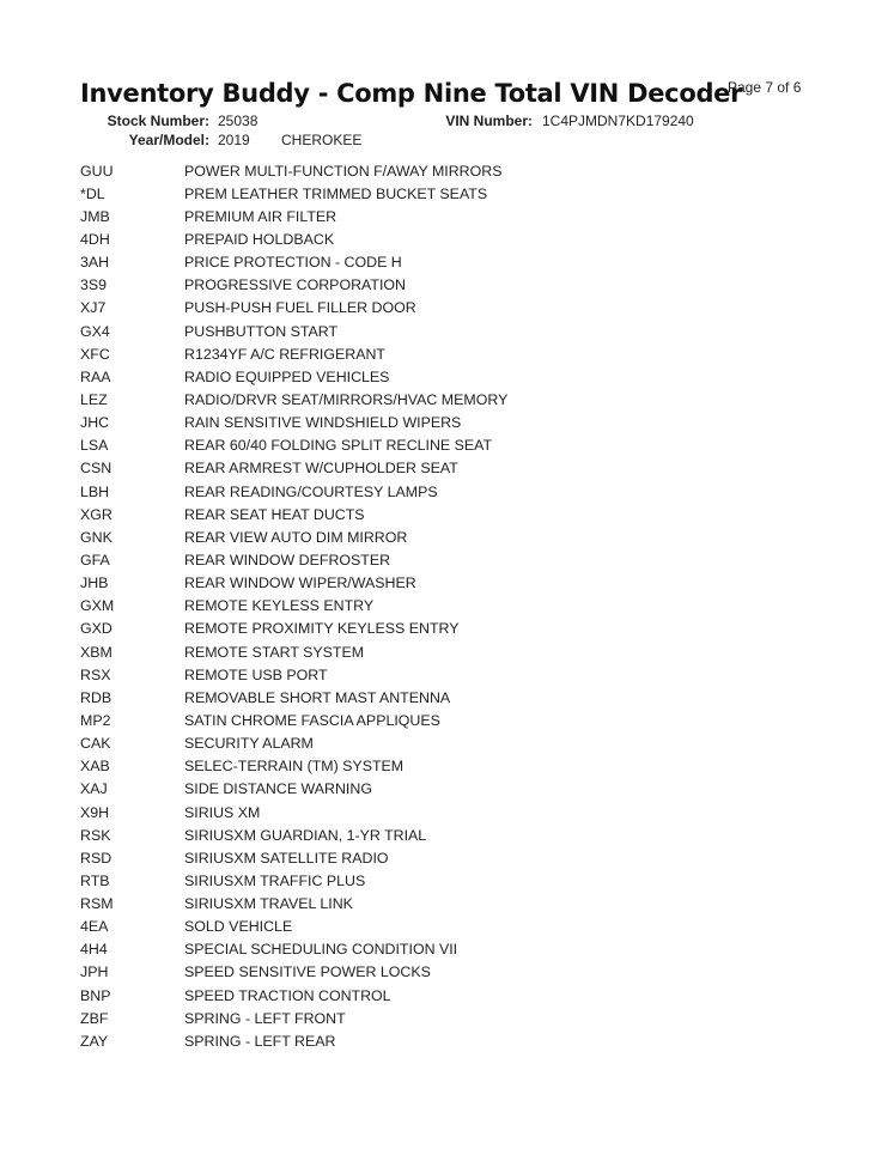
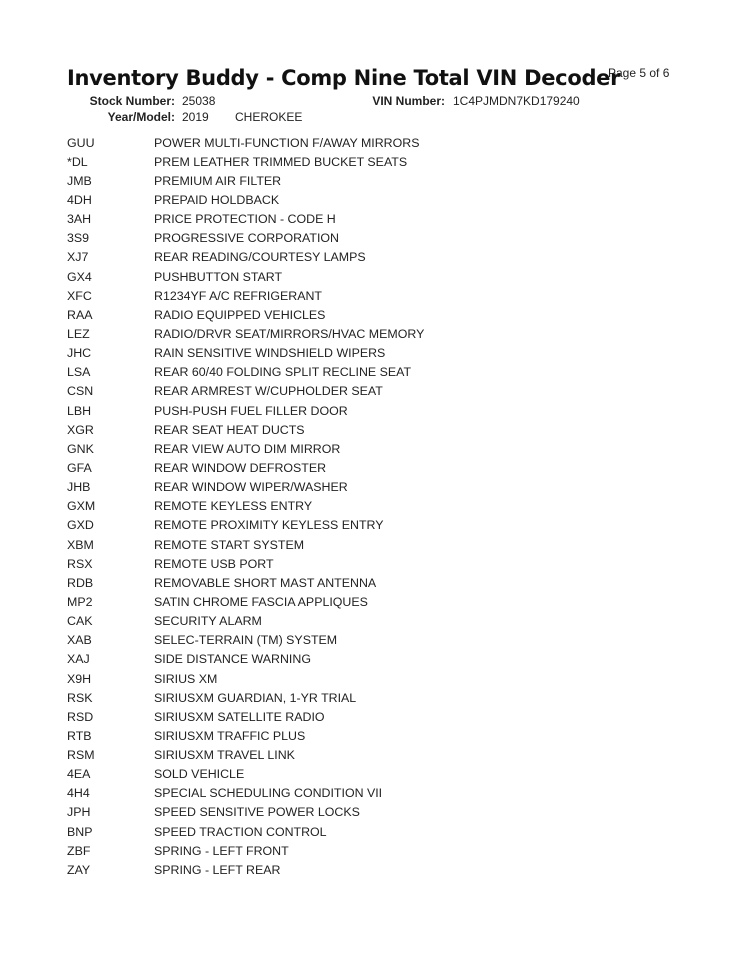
  Inventory Buddy - Comp Nine Total VIN Decoder
- Page 7 of 6
+ Page 5 of 6
  Stock Number:
  25038
  VIN Number:
  1C4PJMDN7KD179240
  Year/Model:
  2019
  CHEROKEE
  GUU
  POWER MULTI-FUNCTION F/AWAY MIRRORS
  *DL
  PREM LEATHER TRIMMED BUCKET SEATS
  JMB
  PREMIUM AIR FILTER
  4DH
  PREPAID HOLDBACK
  3AH
  PRICE PROTECTION - CODE H
  3S9
  PROGRESSIVE CORPORATION
  XJ7
- PUSH-PUSH FUEL FILLER DOOR
+ REAR READING/COURTESY LAMPS
  GX4
  PUSHBUTTON START
  XFC
  R1234YF A/C REFRIGERANT
  RAA
  RADIO EQUIPPED VEHICLES
  LEZ
  RADIO/DRVR SEAT/MIRRORS/HVAC MEMORY
  JHC
  RAIN SENSITIVE WINDSHIELD WIPERS
  LSA
  REAR 60/40 FOLDING SPLIT RECLINE SEAT
  CSN
  REAR ARMREST W/CUPHOLDER SEAT
  LBH
- REAR READING/COURTESY LAMPS
+ PUSH-PUSH FUEL FILLER DOOR
  XGR
  REAR SEAT HEAT DUCTS
  GNK
  REAR VIEW AUTO DIM MIRROR
  GFA
  REAR WINDOW DEFROSTER
  JHB
  REAR WINDOW WIPER/WASHER
  GXM
  REMOTE KEYLESS ENTRY
  GXD
  REMOTE PROXIMITY KEYLESS ENTRY
  XBM
  REMOTE START SYSTEM
  RSX
  REMOTE USB PORT
  RDB
  REMOVABLE SHORT MAST ANTENNA
  MP2
  SATIN CHROME FASCIA APPLIQUES
  CAK
  SECURITY ALARM
  XAB
  SELEC-TERRAIN (TM) SYSTEM
  XAJ
  SIDE DISTANCE WARNING
  X9H
  SIRIUS XM
  RSK
  SIRIUSXM GUARDIAN, 1-YR TRIAL
  RSD
  SIRIUSXM SATELLITE RADIO
  RTB
  SIRIUSXM TRAFFIC PLUS
  RSM
  SIRIUSXM TRAVEL LINK
  4EA
  SOLD VEHICLE
  4H4
  SPECIAL SCHEDULING CONDITION VII
  JPH
  SPEED SENSITIVE POWER LOCKS
  BNP
  SPEED TRACTION CONTROL
  ZBF
  SPRING - LEFT FRONT
  ZAY
  SPRING - LEFT REAR
